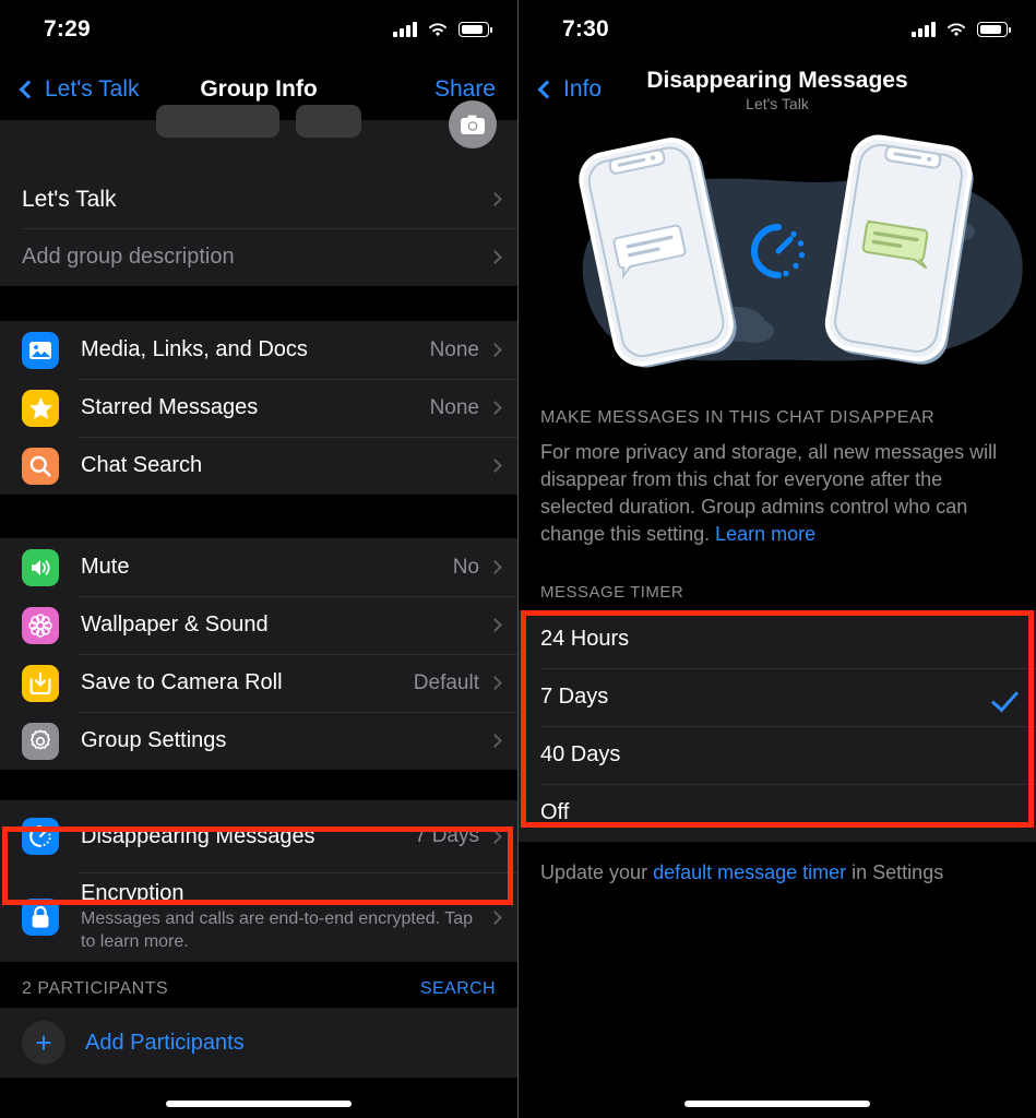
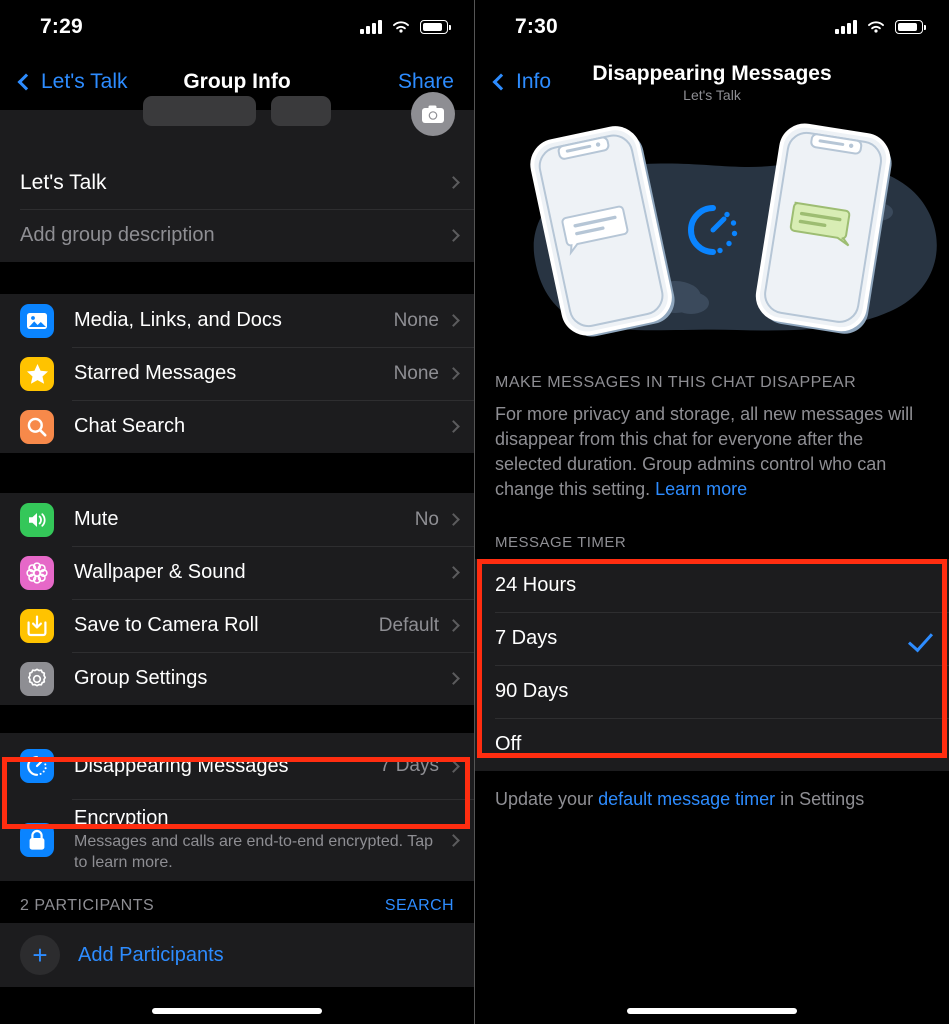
  7:29
  Let's Talk
  Group Info
  Share
  Let's Talk
  Add group description
  Media, Links, and Docs
  None
  Starred Messages
  None
  Chat Search
  Mute
  No
  Wallpaper & Sound
  Save to Camera Roll
  Default
  Group Settings
  Disappearing Messages
  7 Days
  Encryption
  Messages and calls are end-to-end encrypted. Tap to learn more.
  2 PARTICIPANTS
  SEARCH
  +
  Add Participants
  7:30
  Info
  Disappearing Messages
  Let's Talk
  MAKE MESSAGES IN THIS CHAT DISAPPEAR
  For more privacy and storage, all new messages will disappear from this chat for everyone after the selected duration. Group admins control who can change this setting. Learn more
  MESSAGE TIMER
  24 Hours
  7 Days
- 40 Days
+ 90 Days
  Off
  Update your default message timer in Settings
